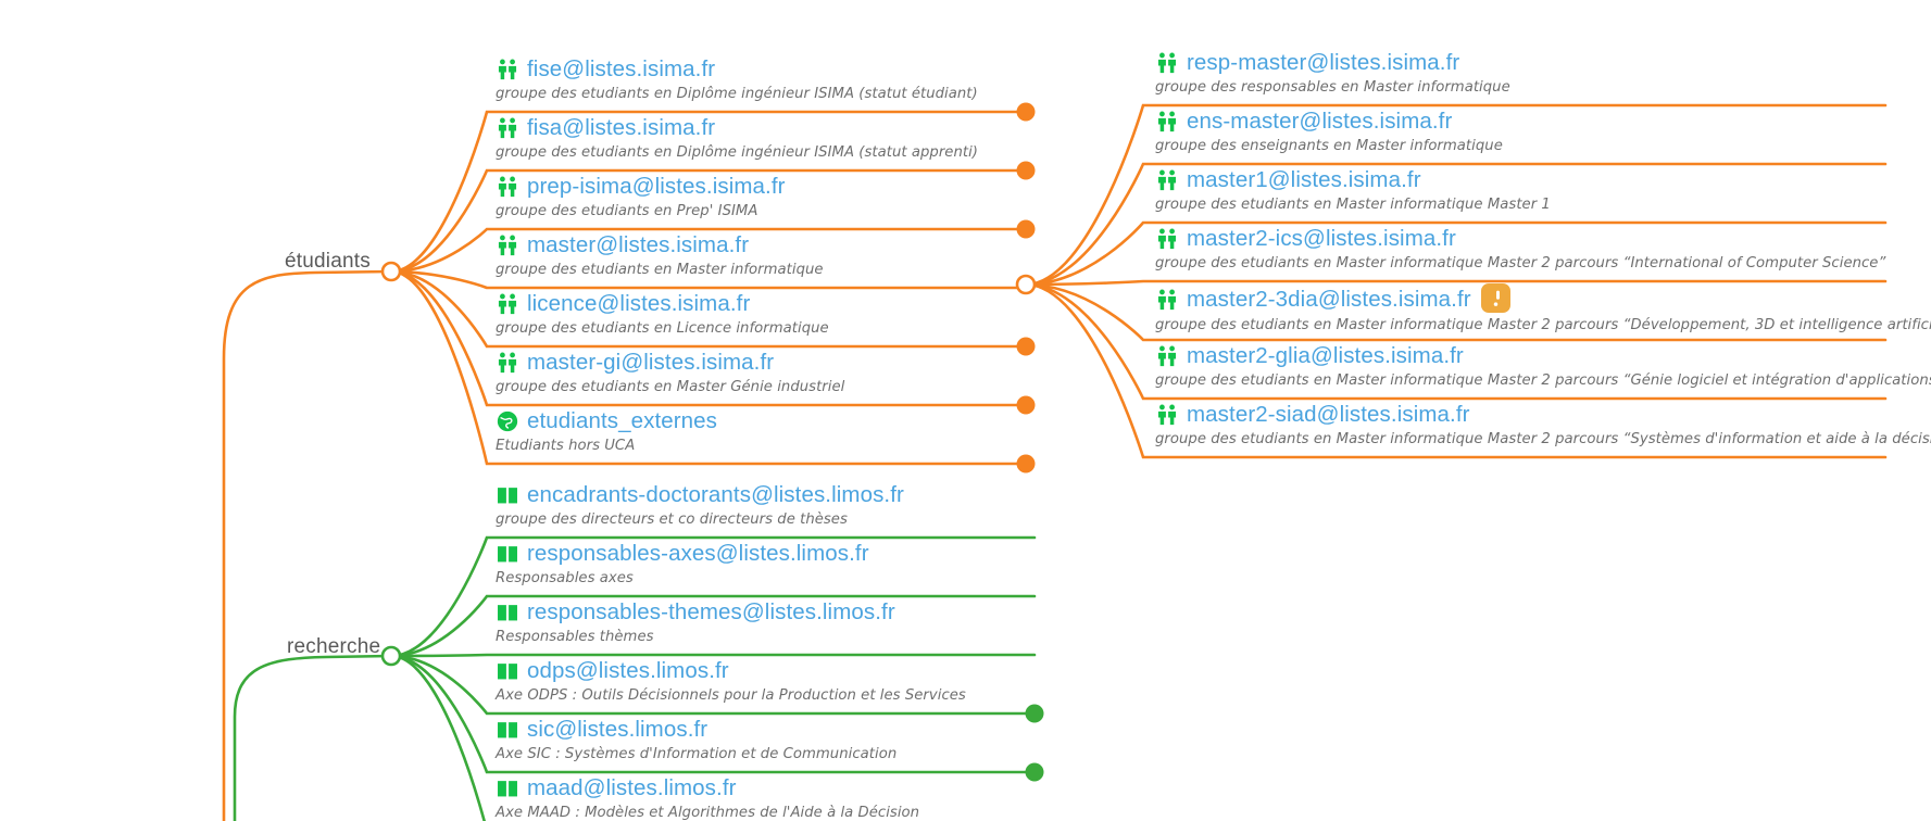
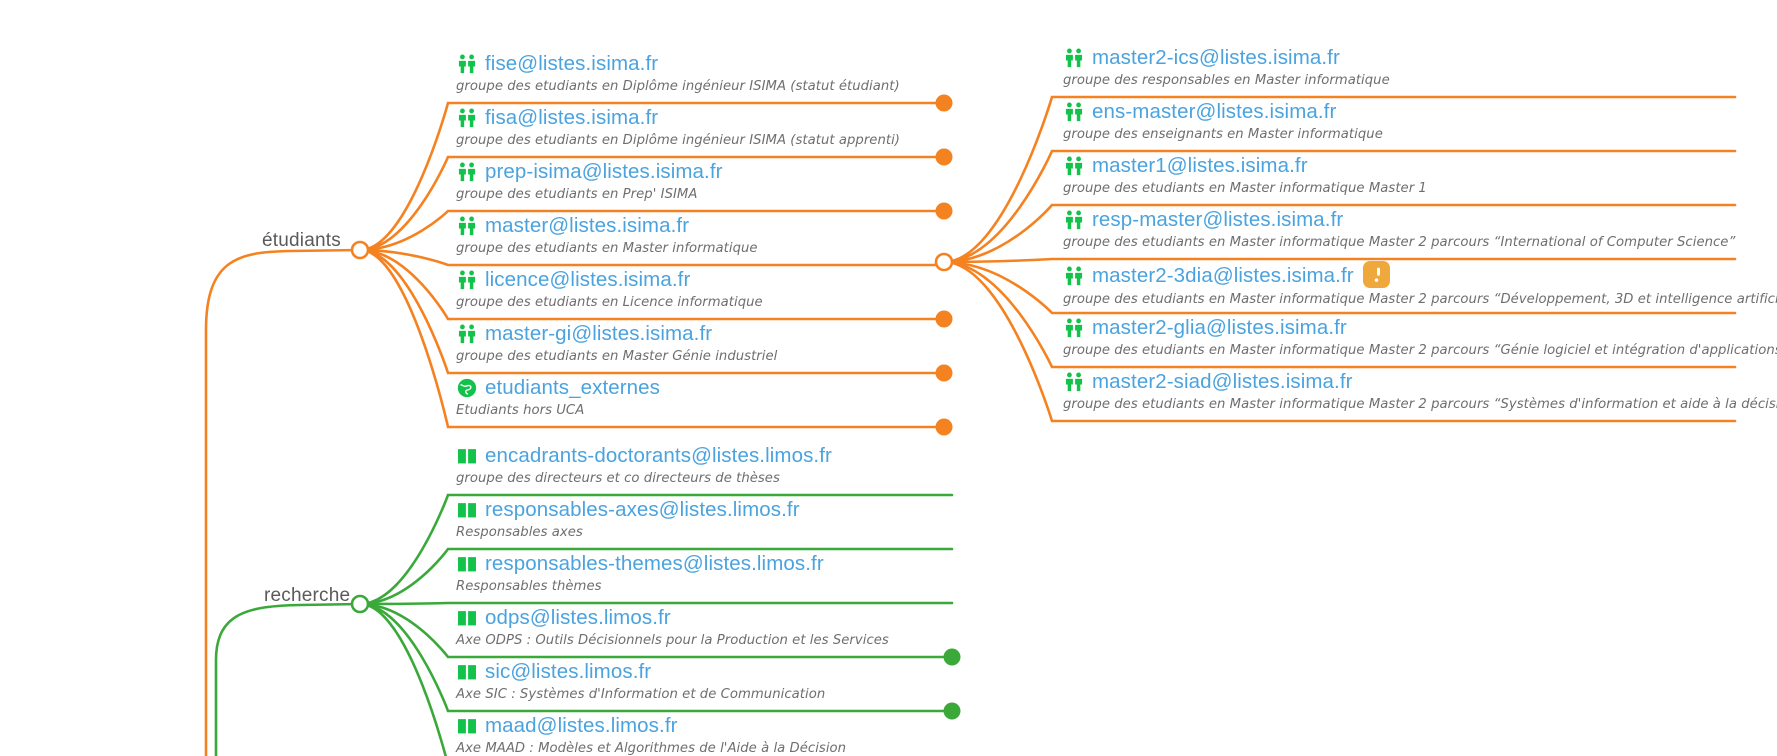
  étudiants
  recherche
  fise@listes.isima.fr
  groupe des etudiants en Diplôme ingénieur ISIMA (statut étudiant)
  fisa@listes.isima.fr
  groupe des etudiants en Diplôme ingénieur ISIMA (statut apprenti)
  prep-isima@listes.isima.fr
  groupe des etudiants en Prep' ISIMA
  master@listes.isima.fr
  groupe des etudiants en Master informatique
  licence@listes.isima.fr
  groupe des etudiants en Licence informatique
  master-gi@listes.isima.fr
  groupe des etudiants en Master Génie industriel
  etudiants_externes
  Etudiants hors UCA
- resp-master@listes.isima.fr
+ master2-ics@listes.isima.fr
  groupe des responsables en Master informatique
  ens-master@listes.isima.fr
  groupe des enseignants en Master informatique
  master1@listes.isima.fr
  groupe des etudiants en Master informatique Master 1
- master2-ics@listes.isima.fr
+ resp-master@listes.isima.fr
  groupe des etudiants en Master informatique Master 2 parcours “International of Computer Science”
  master2-3dia@listes.isima.fr
  groupe des etudiants en Master informatique Master 2 parcours “Développement, 3D et intelligence artific
  master2-glia@listes.isima.fr
  groupe des etudiants en Master informatique Master 2 parcours “Génie logiciel et intégration d'application
  master2-siad@listes.isima.fr
  groupe des etudiants en Master informatique Master 2 parcours “Systèmes d'information et aide à la décis
  encadrants-doctorants@listes.limos.fr
  groupe des directeurs et co directeurs de thèses
  responsables-axes@listes.limos.fr
  Responsables axes
  responsables-themes@listes.limos.fr
  Responsables thèmes
  odps@listes.limos.fr
  Axe ODPS : Outils Décisionnels pour la Production et les Services
  sic@listes.limos.fr
  Axe SIC : Systèmes d'Information et de Communication
  maad@listes.limos.fr
  Axe MAAD : Modèles et Algorithmes de l'Aide à la Décision
